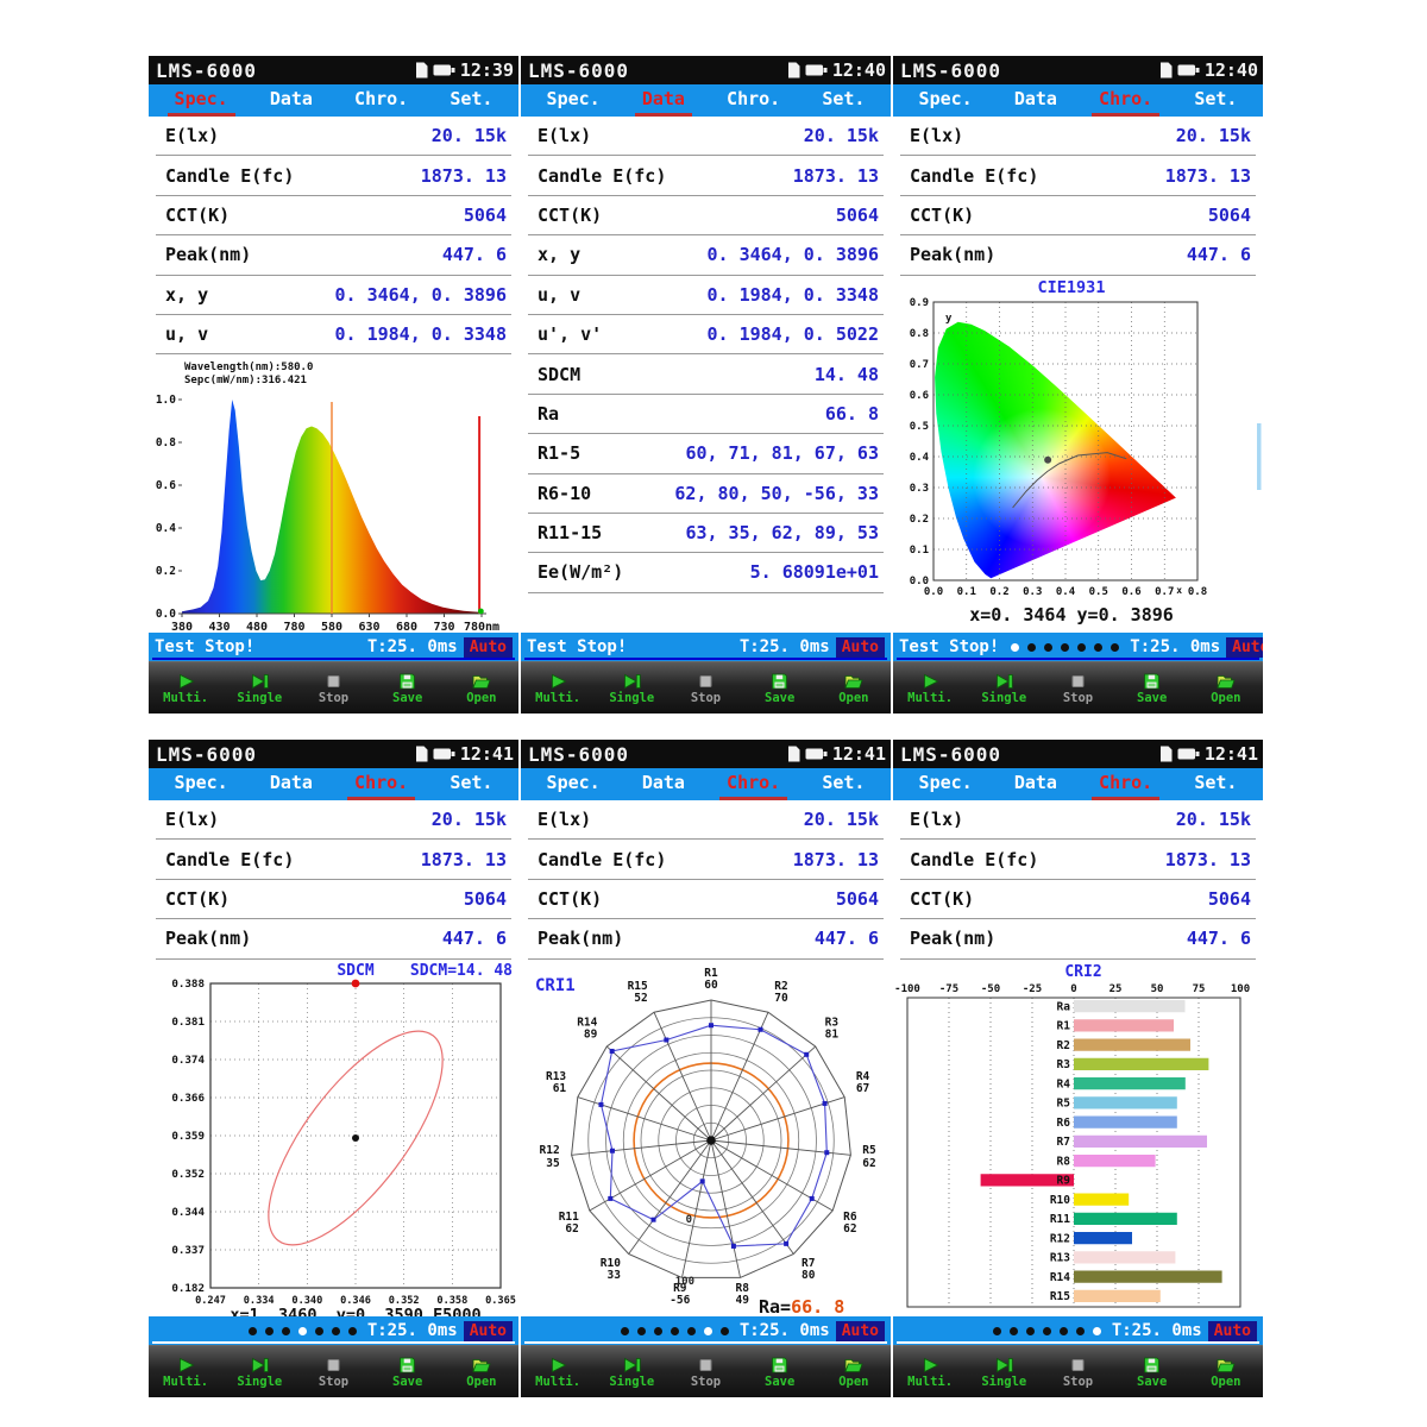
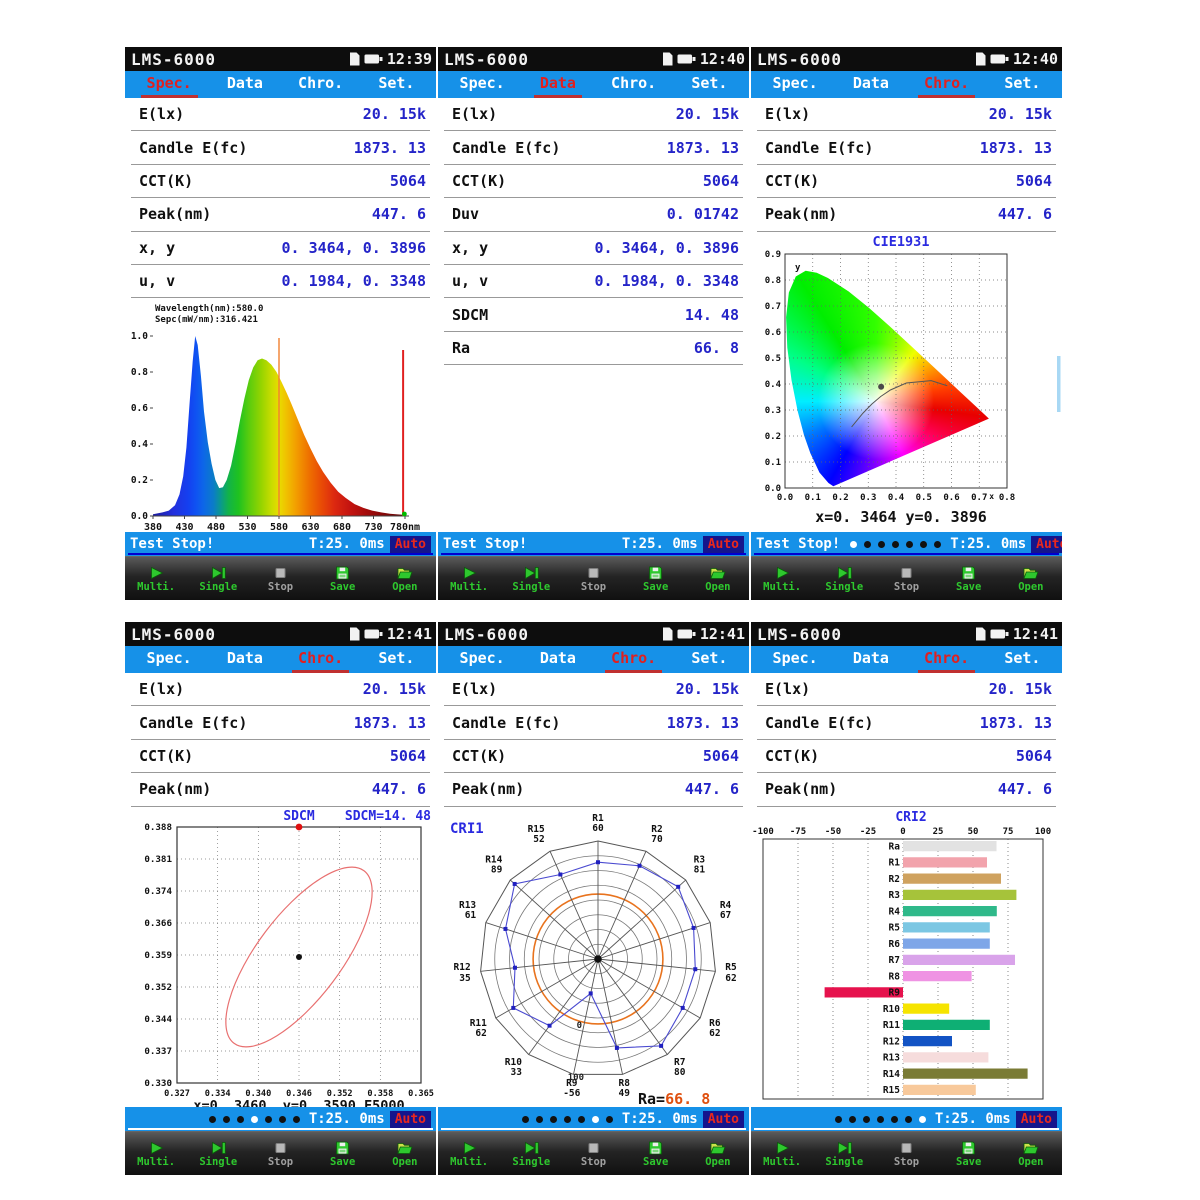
  LMS-6000
  12:39
  Spec.
  Data
  Chro.
  Set.
  E(lx)
  20. 15k
  Candle E(fc)
  1873. 13
  CCT(K)
  5064
  Peak(nm)
  447. 6
  x, y
  0. 3464, 0. 3896
  u, v
  0. 1984, 0. 3348
  380
  430
  480
- 780
+ 530
  580
  630
  680
  730
  780nm
  0.0
  0.2
  0.4
  0.6
  0.8
  1.0
  Wavelength(nm):580.0
  Sepc(mW/nm):316.421
  Test Stop!
  T:25. 0ms
  Auto
  Multi.
  Single
  Stop
  Save
  Open
  LMS-6000
  12:40
  Spec.
  Data
  Chro.
  Set.
  E(lx)
  20. 15k
  Candle E(fc)
  1873. 13
  CCT(K)
  5064
+ Duv
+ 0. 01742
  x, y
  0. 3464, 0. 3896
  u, v
  0. 1984, 0. 3348
- u', v'
- 0. 1984, 0. 5022
  SDCM
  14. 48
  Ra
  66. 8
- R1-5
- 60, 71, 81, 67, 63
- R6-10
- 62, 80, 50, -56, 33
- R11-15
- 63, 35, 62, 89, 53
- Ee(W/m²)
- 5. 68091e+01
  Test Stop!
  T:25. 0ms
  Auto
  Multi.
  Single
  Stop
  Save
  Open
  LMS-6000
  12:40
  Spec.
  Data
  Chro.
  Set.
  E(lx)
  20. 15k
  Candle E(fc)
  1873. 13
  CCT(K)
  5064
  Peak(nm)
  447. 6
  CIE1931
  0.0
  0.1
  0.2
  0.3
  0.4
  0.5
  0.6
  0.7
  0.8
  0.0
  0.1
  0.2
  0.3
  0.4
  0.5
  0.6
  0.7
  0.8
  0.9
  y
  x
  x=0. 3464 y=0. 3896
  Test Stop!
  T:25. 0ms
  Aut
  Multi.
  Single
  Stop
  Save
  Open
  LMS-6000
  12:41
  Spec.
  Data
  Chro.
  Set.
  E(lx)
  20. 15k
  Candle E(fc)
  1873. 13
  CCT(K)
  5064
  Peak(nm)
  447. 6
  SDCM
  SDCM=14. 48
- 0.247
+ 0.327
  0.334
  0.340
  0.346
  0.352
  0.358
  0.365
  0.388
  0.381
  0.374
  0.366
  0.359
  0.352
  0.344
  0.337
- 0.182
+ 0.330
- x=1. 3460, y=0. 3590 F5000
+ x=0. 3460, y=0. 3590 F5000
  T:25. 0ms
  Auto
  Multi.
  Single
  Stop
  Save
  Open
  LMS-6000
  12:41
  Spec.
  Data
  Chro.
  Set.
  E(lx)
  20. 15k
  Candle E(fc)
  1873. 13
  CCT(K)
  5064
  Peak(nm)
  447. 6
  R1
  60
  R2
  70
  R3
  81
  R4
  67
  R5
  62
  R6
  62
  R7
  80
  R8
  49
  R9
  -56
  R10
  33
  R11
  62
  R12
  35
  R13
  61
  R14
  89
  R15
  52
  CRI1
  0
  100
  Ra=66. 8
  T:25. 0ms
  Auto
  Multi.
  Single
  Stop
  Save
  Open
  LMS-6000
  12:41
  Spec.
  Data
  Chro.
  Set.
  E(lx)
  20. 15k
  Candle E(fc)
  1873. 13
  CCT(K)
  5064
  Peak(nm)
  447. 6
  CRI2
  -100
  -75
  -50
  -25
  0
  25
  50
  75
  100
  Ra
  R1
  R2
  R3
  R4
  R5
  R6
  R7
  R8
  R9
  R10
  R11
  R12
  R13
  R14
  R15
  T:25. 0ms
  Auto
  Multi.
  Single
  Stop
  Save
  Open
